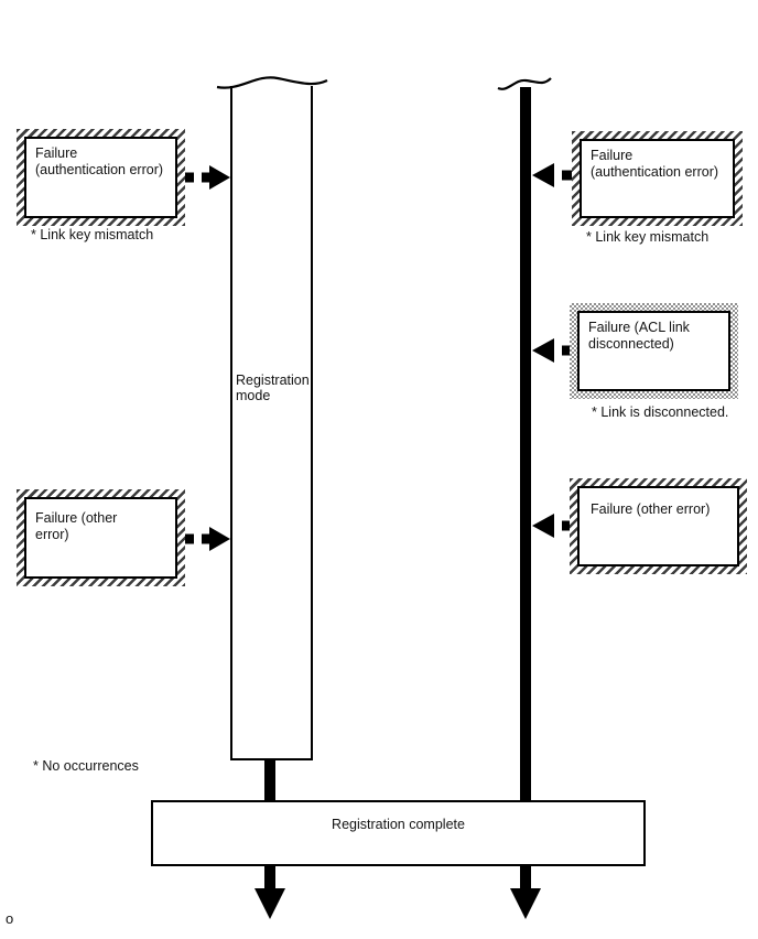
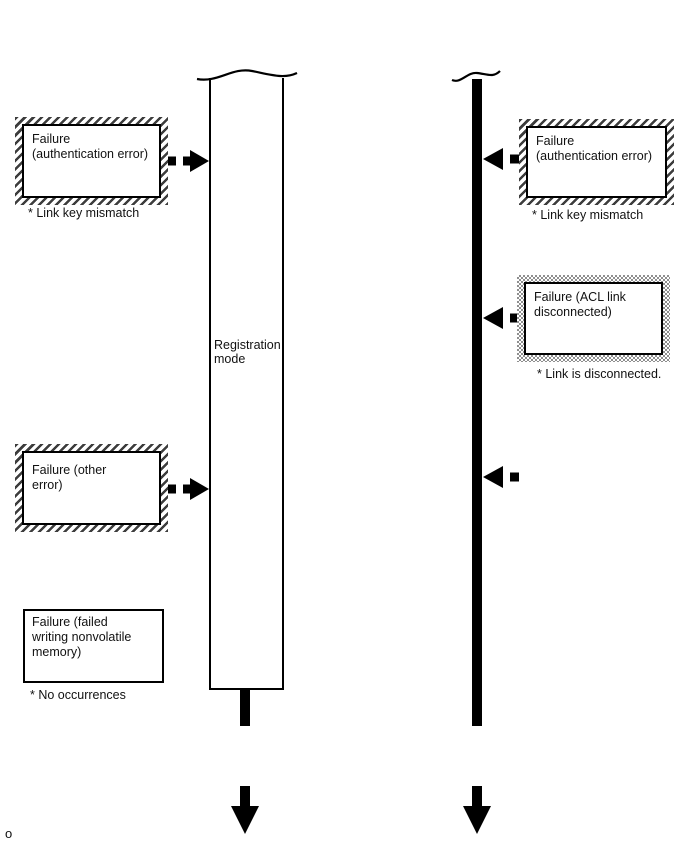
  Registration mode
  Failure
  (authentication error)
  * Link key mismatch
  Failure (other
  error)
+ Failure (failed
+ writing nonvolatile
+ memory)
  * No occurrences
  Failure
  (authentication error)
  * Link key mismatch
  Failure (ACL link
  disconnected)
  * Link is disconnected.
- Failure (other error)
- Registration complete
  o
